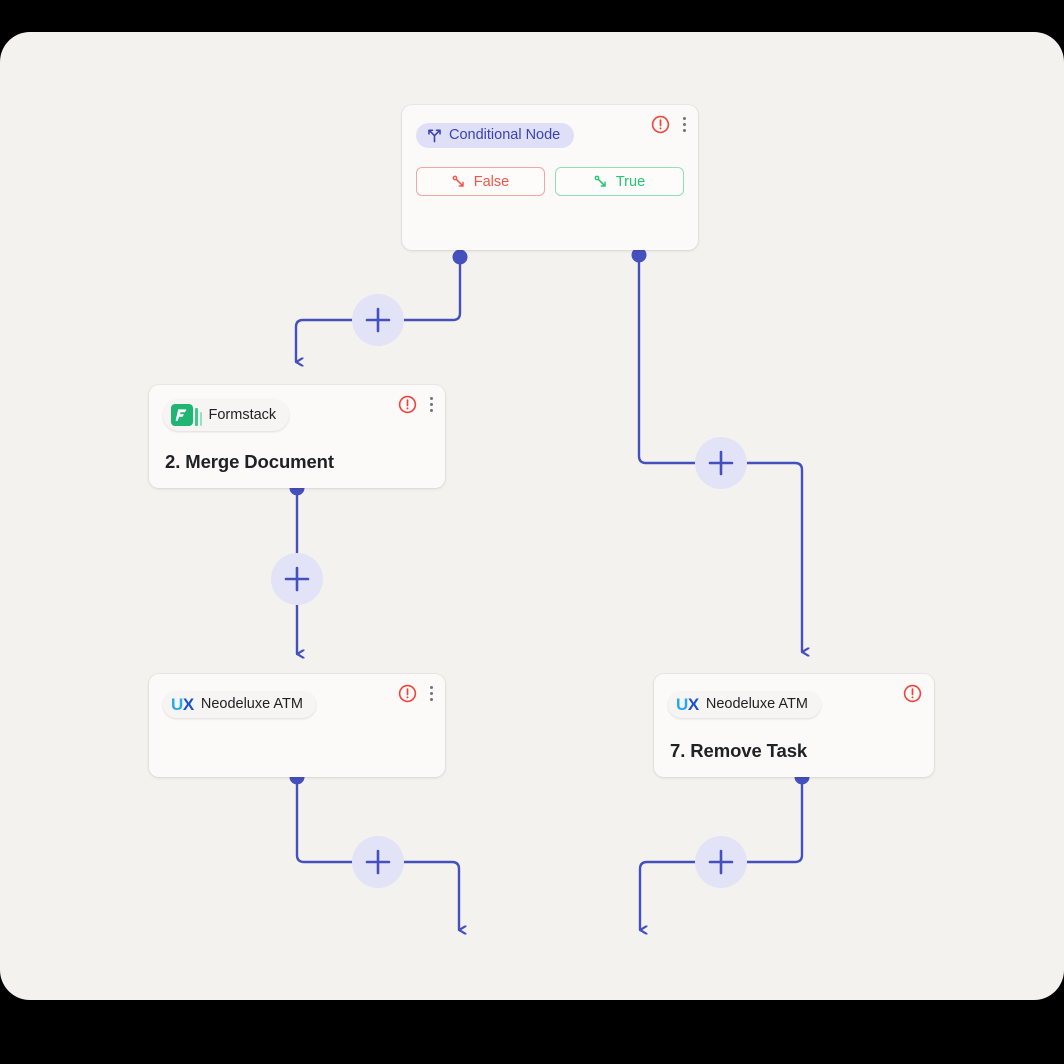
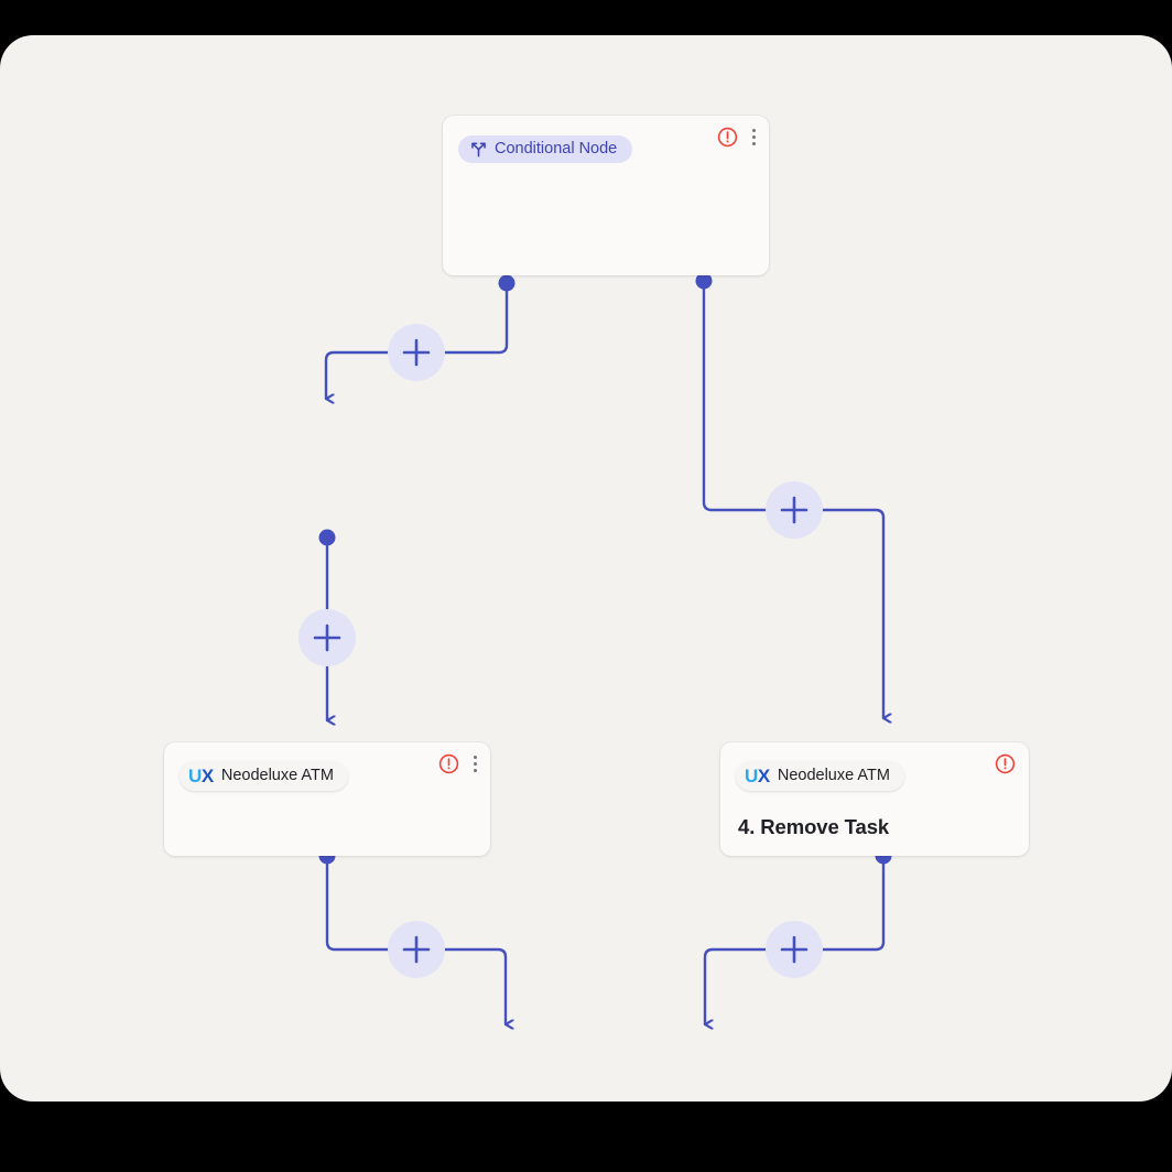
  Conditional Node
- False
- True
- Formstack
- 2. Merge Document
  UX
  Neodeluxe ATM
  UX
  Neodeluxe ATM
- 7. Remove Task
+ 4. Remove Task
